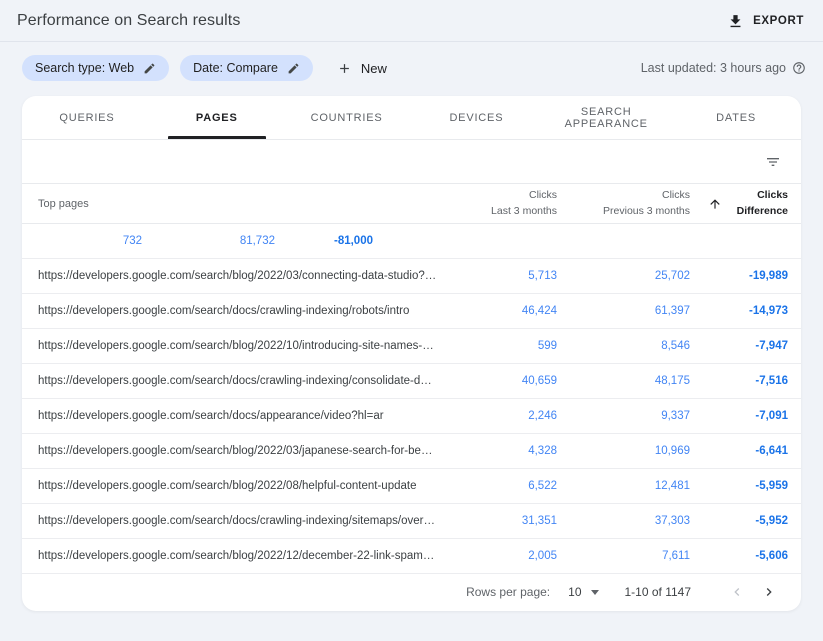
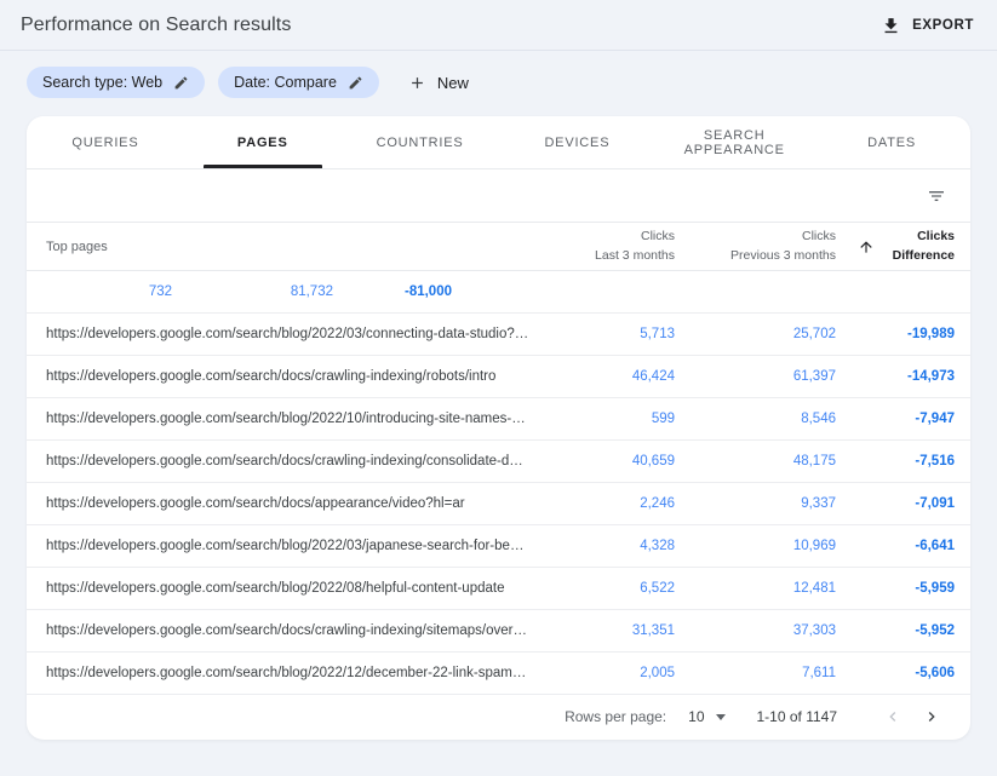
  Performance on Search results
  EXPORT
  Search type: Web
  Date: Compare
  New
- Last updated: 3 hours ago
  QUERIES
  PAGES
  COUNTRIES
  DEVICES
  SEARCH APPEARANCE
  DATES
  Top pages
  Clicks
  Last 3 months
  Clicks
  Previous 3 months
  Clicks
  Difference
  732
  81,732
  -81,000
  https://developers.google.com/search/blog/2022/03/connecting-data-studio?hl
  5,713
  25,702
  -19,989
  https://developers.google.com/search/docs/crawling-indexing/robots/intro
  46,424
  61,397
  -14,973
  https://developers.google.com/search/blog/2022/10/introducing-site-names-on-
  599
  8,546
  -7,947
  https://developers.google.com/search/docs/crawling-indexing/consolidate-dupli
  40,659
  48,175
  -7,516
  https://developers.google.com/search/docs/appearance/video?hl=ar
  2,246
  9,337
  -7,091
  https://developers.google.com/search/blog/2022/03/japanese-search-for-begin
  4,328
  10,969
  -6,641
  https://developers.google.com/search/blog/2022/08/helpful-content-update
  6,522
  12,481
  -5,959
  https://developers.google.com/search/docs/crawling-indexing/sitemaps/overvie
  31,351
  37,303
  -5,952
  https://developers.google.com/search/blog/2022/12/december-22-link-spam-up
  2,005
  7,611
  -5,606
  Rows per page:
  10
  1-10 of 1147
